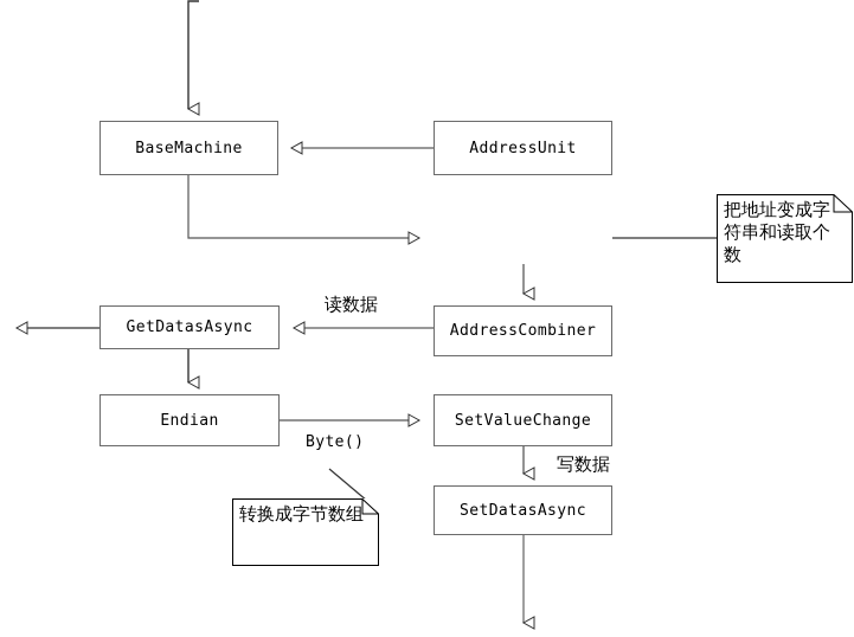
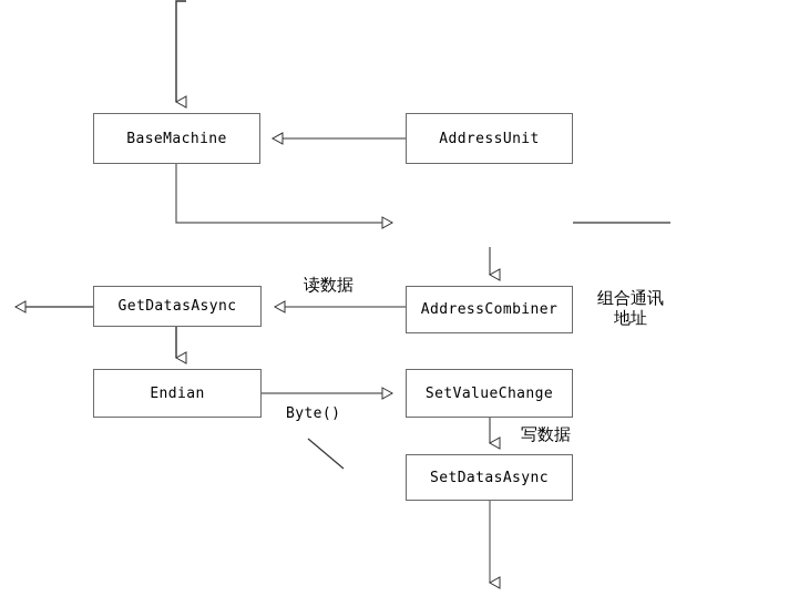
  BaseMachine
  AddressUnit
  AddressCombiner
  GetDatasAsync
  Endian
  SetValueChange
  SetDatasAsync
- 把地址变成字符串和读取个数
- 转换成字节数组
  读数据
  Byte()
  写数据
+ 组合通讯
+ 地址
